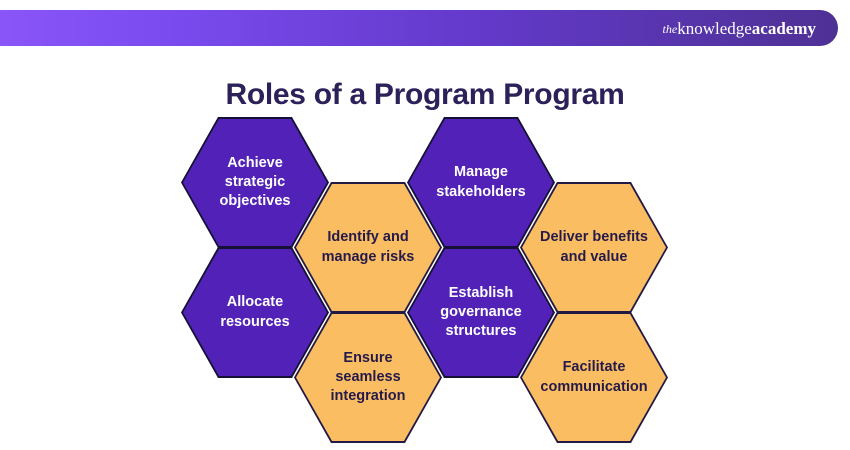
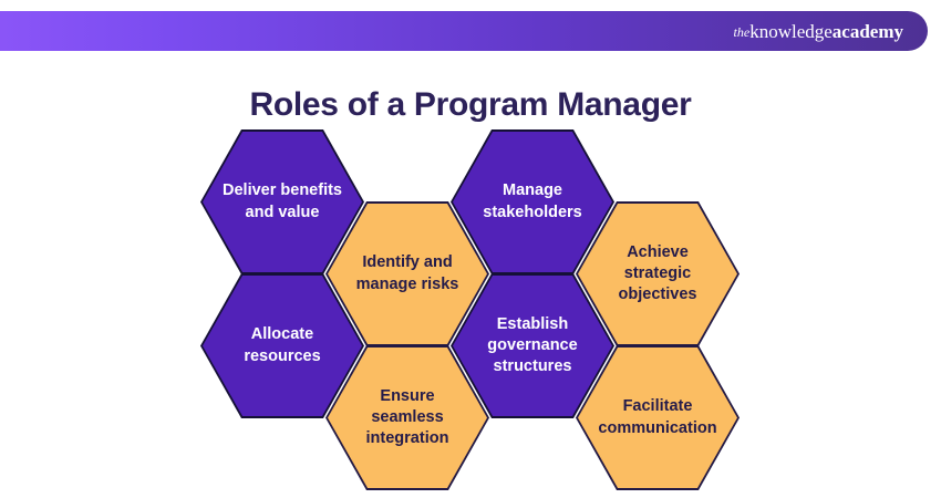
  theknowledgeacademy
- Roles of a Program Program
+ Roles of a Program Manager
- Achieve strategic objectives
+ Deliver benefits and value
  Identify and manage risks
  Manage stakeholders
- Deliver benefits and value
+ Achieve strategic objectives
  Allocate resources
  Ensure seamless integration
  Establish governance structures
  Facilitate communication
